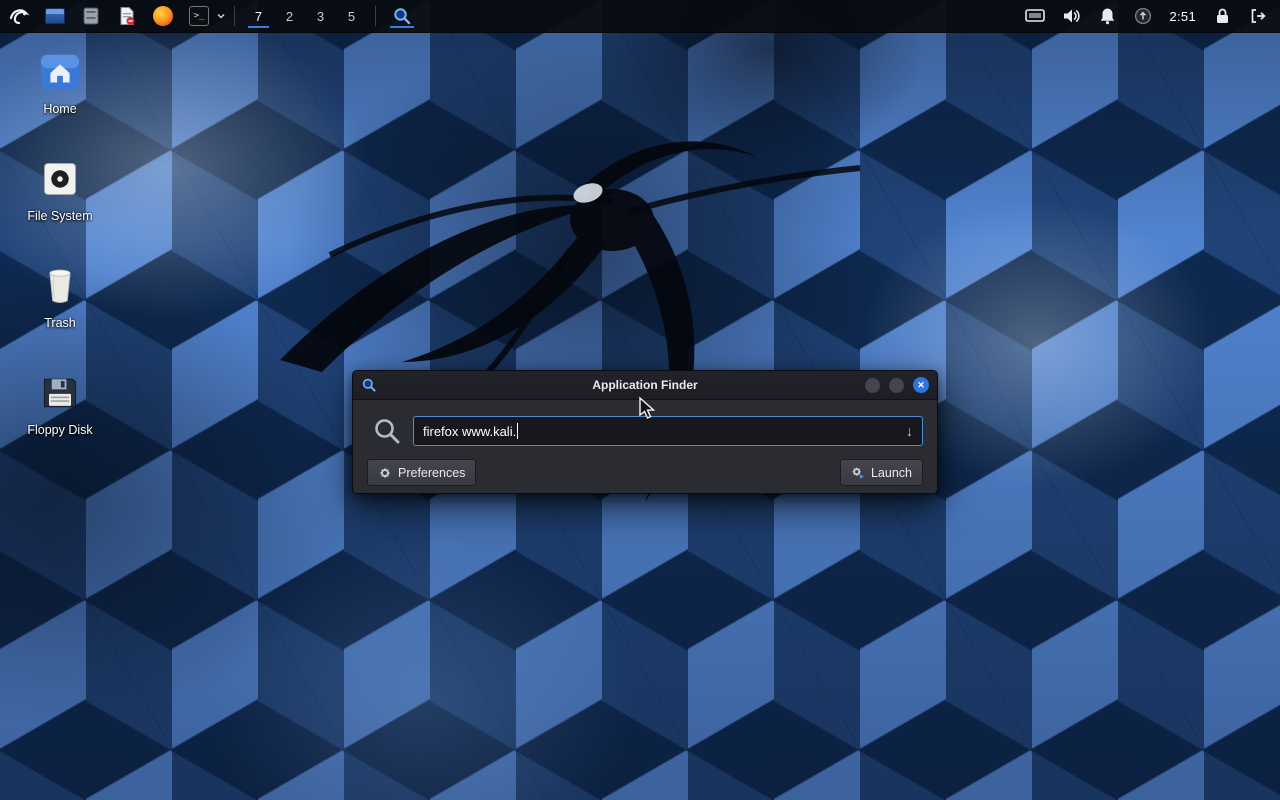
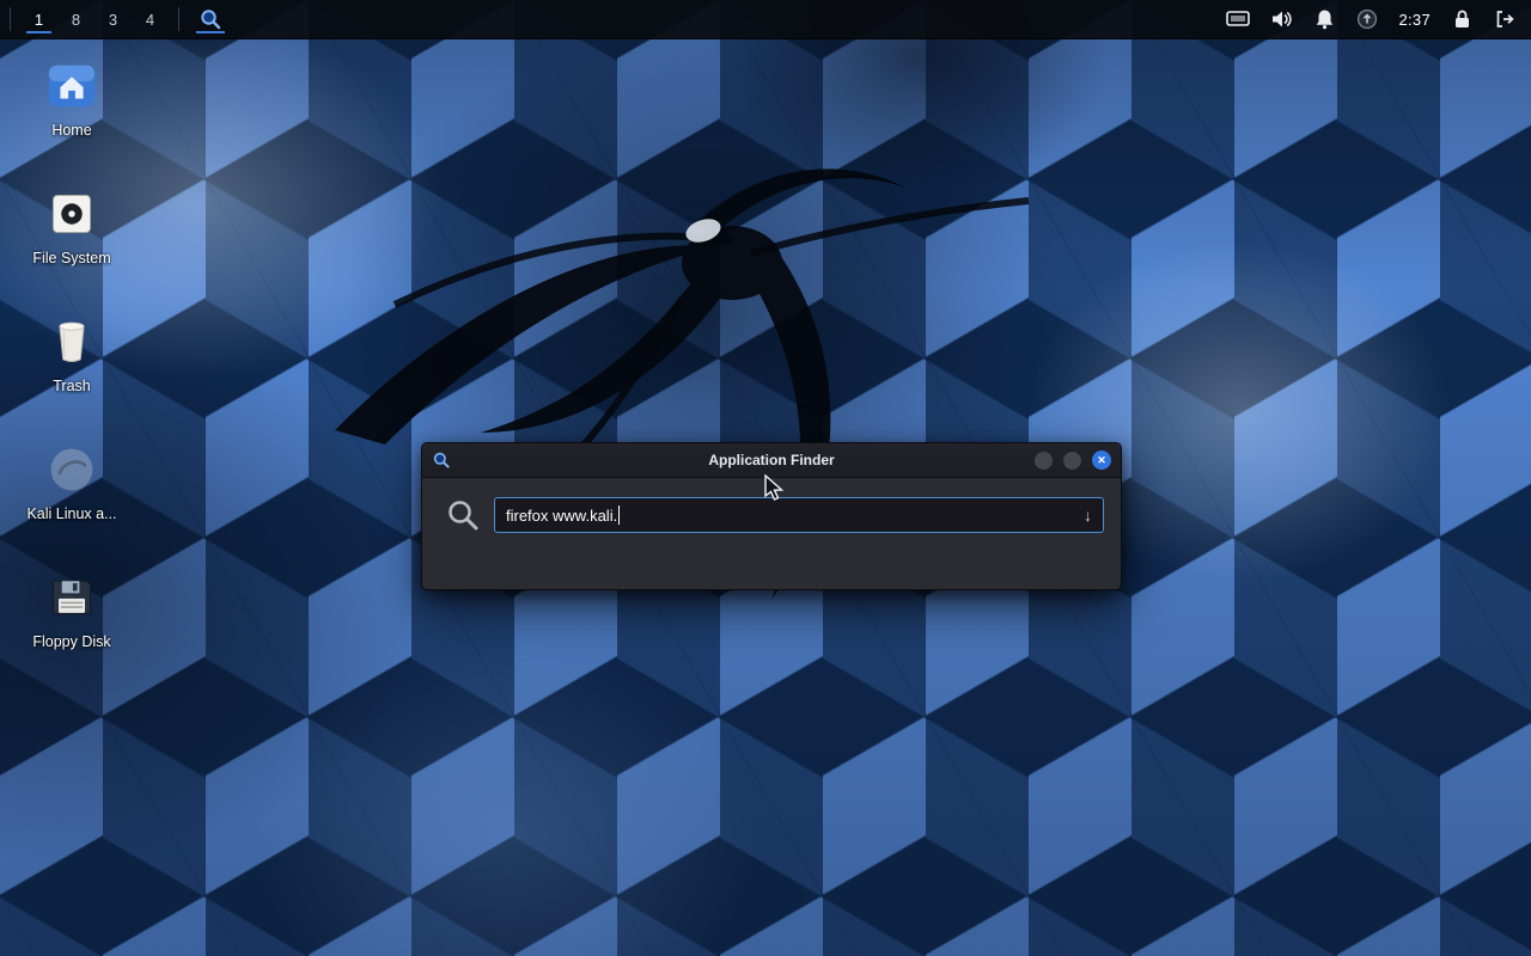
- >_
- 7
+ 1
- 2
+ 8
  3
- 5
+ 4
- 2:51
+ 2:37
  Home
  File System
  Trash
+ Kali Linux a...
  Floppy Disk
  Application Finder
  ✕
  firefox www.kali.
  ↓
- Preferences
- Launch
